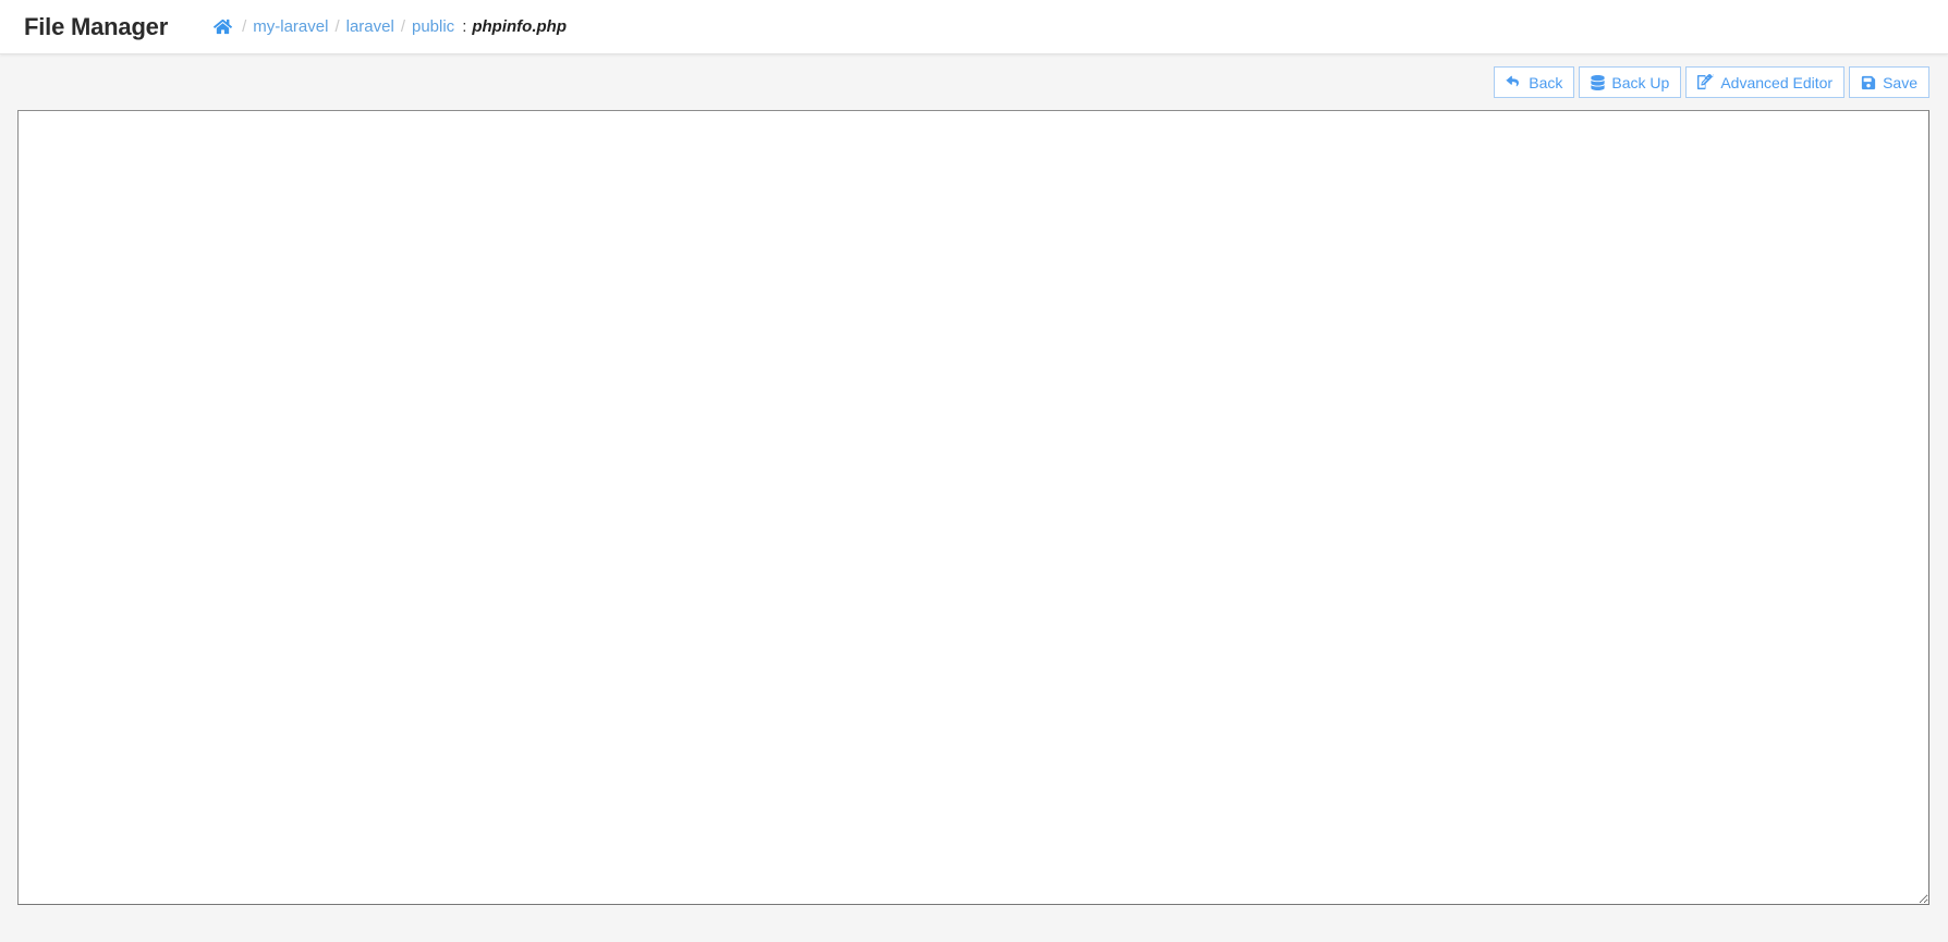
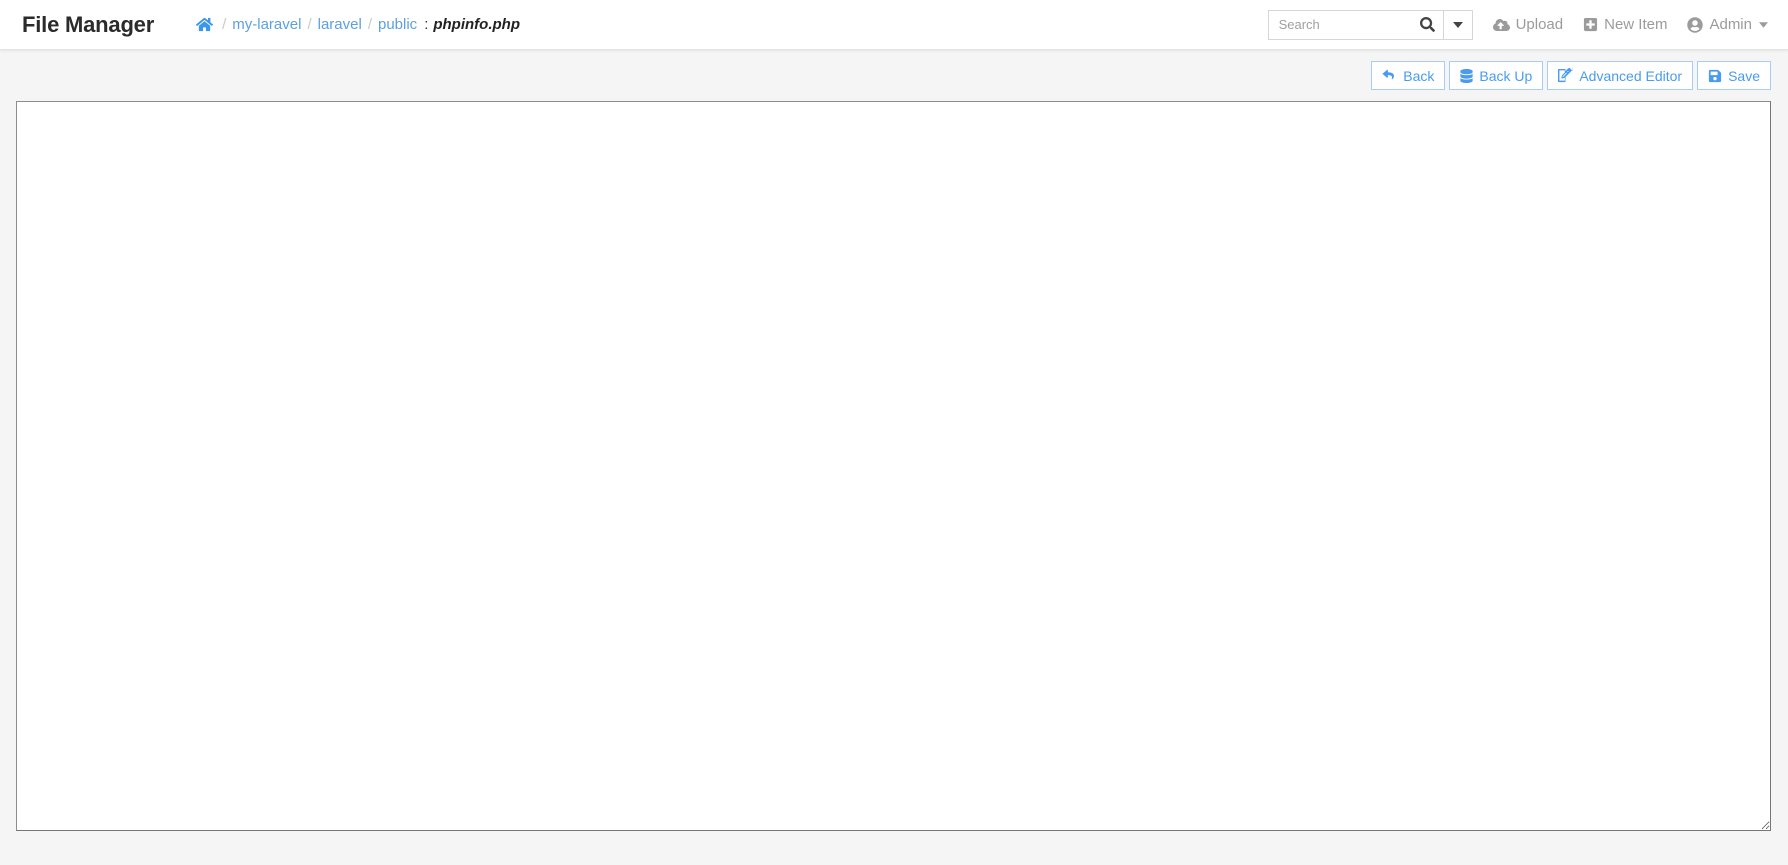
  File Manager
  /
  my-laravel
  /
  laravel
  /
  public
  :
  phpinfo.php
+ Search
+ Upload
+ New Item
+ Admin
  Back
  Back Up
  Advanced Editor
  Save
